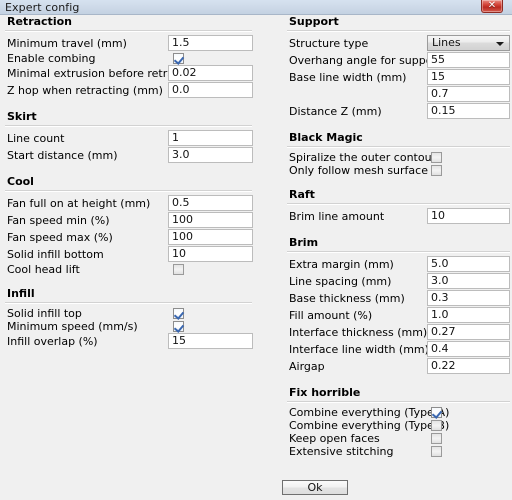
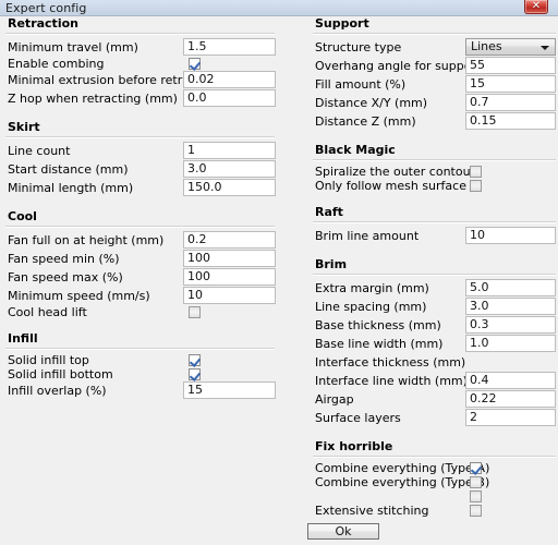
  Expert config
  ✕
  Retraction
  Minimum travel (mm)
  1.5
  Enable combing
  Minimal extrusion before retr
  0.02
  Z hop when retracting (mm)
  0.0
  Skirt
  Line count
  1
  Start distance (mm)
  3.0
+ Minimal length (mm)
+ 150.0
  Cool
  Fan full on at height (mm)
- 0.5
+ 0.2
  Fan speed min (%)
  100
  Fan speed max (%)
  100
- Solid infill bottom
+ Minimum speed (mm/s)
  10
  Cool head lift
  Infill
  Solid infill top
- Minimum speed (mm/s)
+ Solid infill bottom
  Infill overlap (%)
  15
  Support
  Structure type
  Lines
  Overhang angle for supp
  55
- Base line width (mm)
+ Fill amount (%)
  15
+ Distance X/Y (mm)
  0.7
  Distance Z (mm)
  0.15
  Black Magic
  Spiralize the outer contou
  Only follow mesh surface
  Raft
  Brim line amount
  10
  Brim
  Extra margin (mm)
  5.0
  Line spacing (mm)
  3.0
  Base thickness (mm)
  0.3
- Fill amount (%)
+ Base line width (mm)
  1.0
  Interface thickness (mm)
- 0.27
  Interface line width (mm
  0.4
  Airgap
  0.22
+ Surface layers
+ 2
  Fix horrible
  Combine everything (Typ)
  Combine everything (Typ)
- Keep open faces
  Extensive stitching
  Ok
